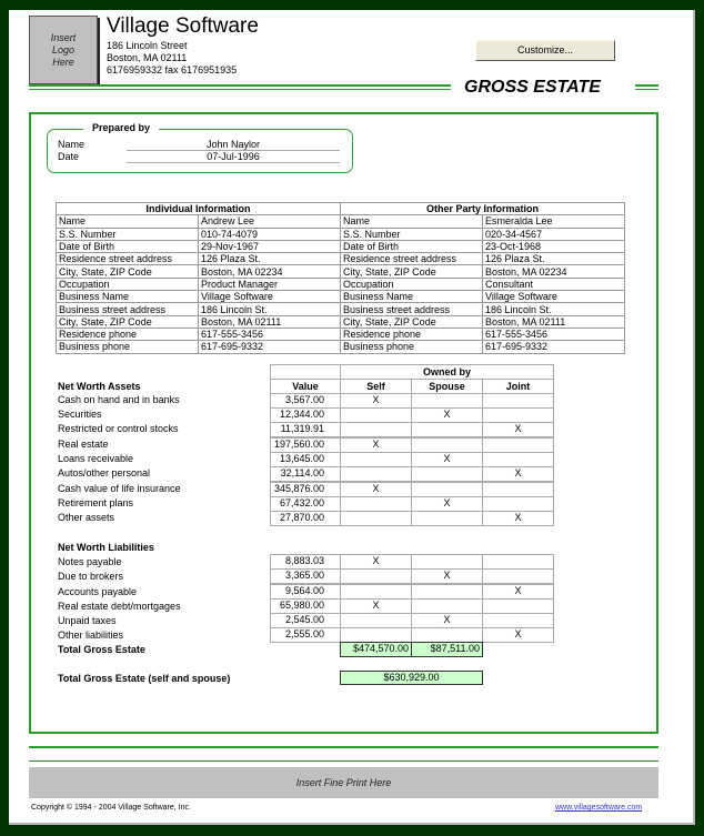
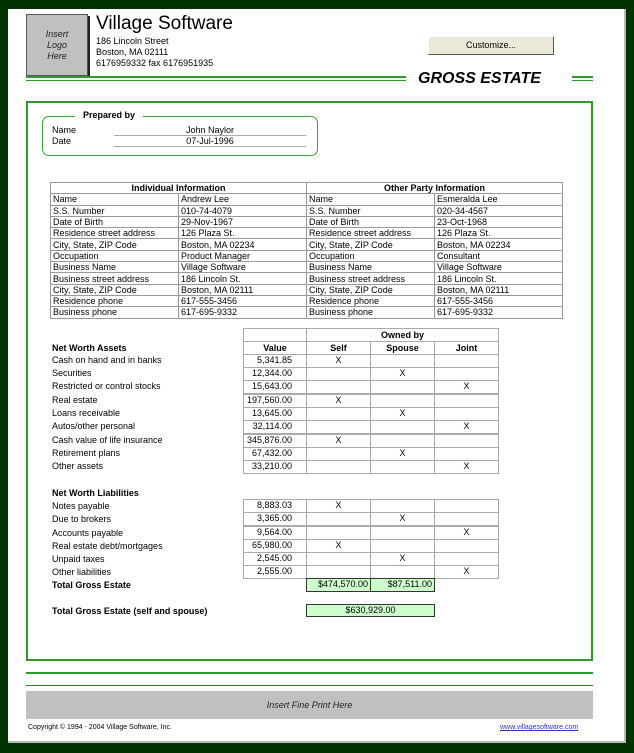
  Insert
  Logo
  Here
  Village Software
  186 Lincoln Street
  Boston, MA 02111
  6176959332 fax 6176951935
  Customize...
  GROSS ESTATE
  Prepared by
  Name
  John Naylor
  Date
  07-Jul-1996
  Individual Information	Other Party Information
  Name	Andrew Lee	Name	Esmeralda Lee
  S.S. Number	010-74-4079	S.S. Number	020-34-4567
  Date of Birth	29-Nov-1967	Date of Birth	23-Oct-1968
  Residence street address	126 Plaza St.	Residence street address	126 Plaza St.
  City, State, ZIP Code	Boston, MA 02234	City, State, ZIP Code	Boston, MA 02234
  Occupation	Product Manager	Occupation	Consultant
  Business Name	Village Software	Business Name	Village Software
  Business street address	186 Lincoln St.	Business street address	186 Lincoln St.
  City, State, ZIP Code	Boston, MA 02111	City, State, ZIP Code	Boston, MA 02111
  Residence phone	617-555-3456	Residence phone	617-555-3456
  Business phone	617-695-9332	Business phone	617-695-9332
  Owned by
  Value
  Self
  Spouse
  Joint
  Net Worth Assets
  Cash on hand and in banks
- 3,567.00
+ 5,341.85
  X
  Securities
  12,344.00
  X
  Restricted or control stocks
- 11,319.91
+ 15,643.00
  X
  Real estate
  197,560.00
  X
  Loans receivable
  13,645.00
  X
  Autos/other personal
  32,114.00
  X
  Cash value of life insurance
  345,876.00
  X
  Retirement plans
  67,432.00
  X
  Other assets
- 27,870.00
+ 33,210.00
  X
  Net Worth Liabilities
  Notes payable
  8,883.03
  X
  Due to brokers
  3,365.00
  X
  Accounts payable
  9,564.00
  X
  Real estate debt/mortgages
  65,980.00
  X
  Unpaid taxes
  2,545.00
  X
  Other liabilities
  2,555.00
  X
  Total Gross Estate
  $474,570.00
  $87,511.00
  Total Gross Estate (self and spouse)
  $630,929.00
  Insert Fine Print Here
